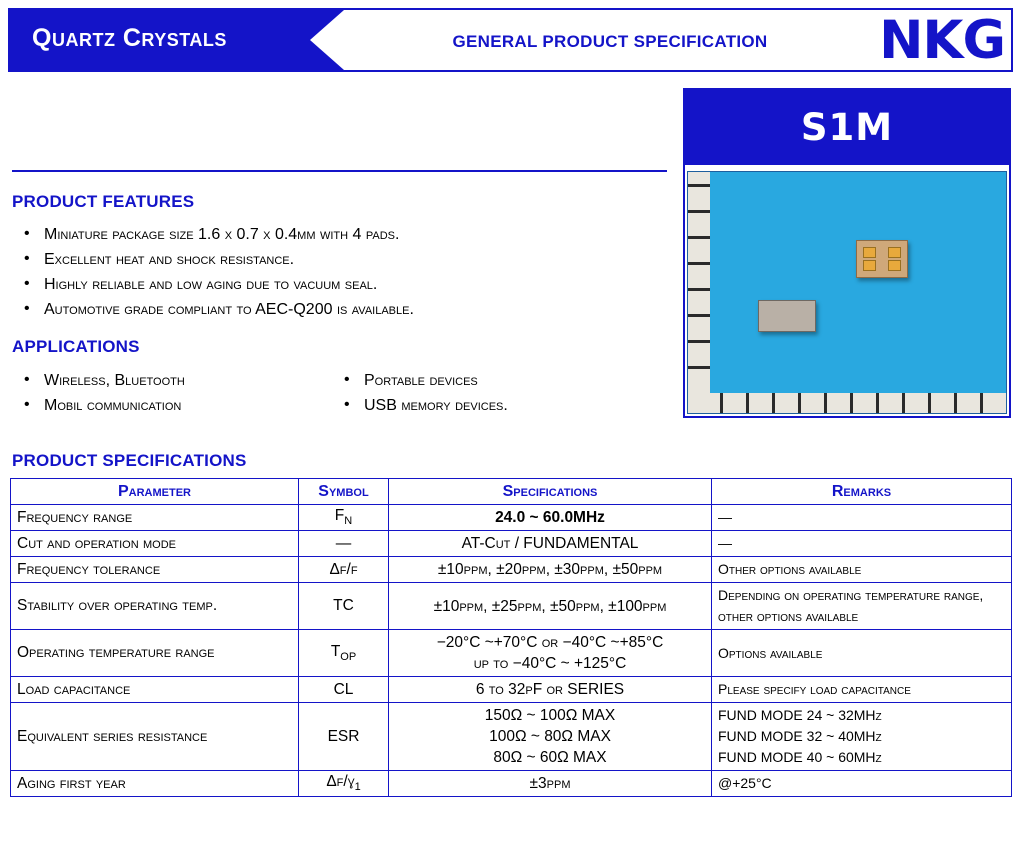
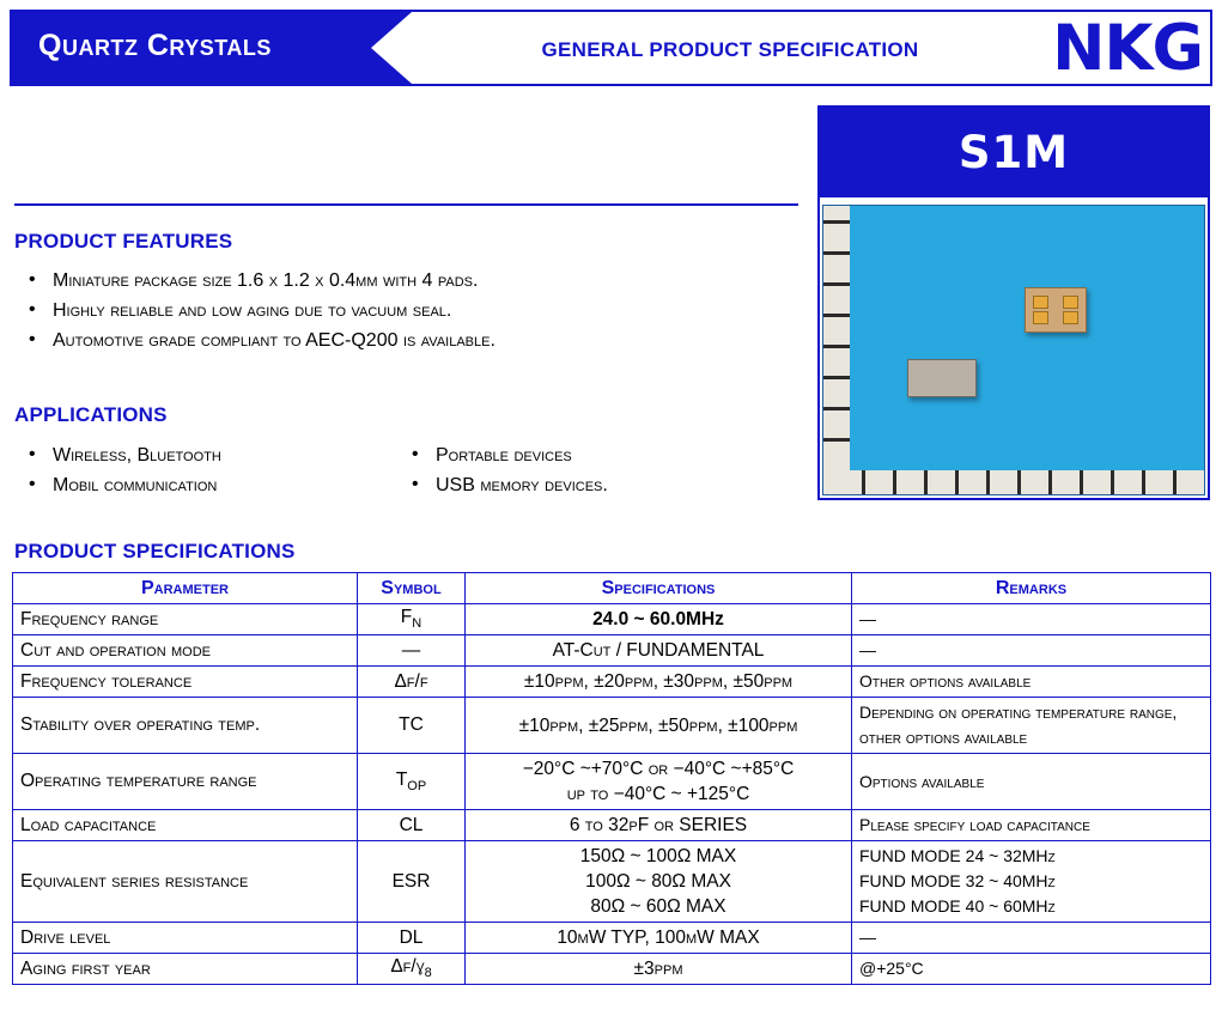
  Quartz Crystals
  GENERAL PRODUCT SPECIFICATION
  NKG
  PRODUCT FEATURES
- Miniature package size 1.6 x 0.7 x 0.4mm with 4 pads.
+ Miniature package size 1.6 x 1.2 x 0.4mm with 4 pads.
- Excellent heat and shock resistance.
  Highly reliable and low aging due to vacuum seal.
  Automotive grade compliant to AEC-Q200 is available.
  APPLICATIONS
  Wireless, Bluetooth
  Mobil communication
  Portable devices
  USB memory devices.
  S1M
  PRODUCT SPECIFICATIONS
  Parameter	Symbol	Specifications	Remarks
  Frequency range	FN	24.0 ~ 60.0MHz	—
  Cut and operation mode	—	AT-Cut / FUNDAMENTAL	—
  Frequency tolerance	Δf/f	±10ppm, ±20ppm, ±30ppm, ±50ppm	Other options available
  Stability over operating temp.	TC	±10ppm, ±25ppm, ±50ppm, ±100ppm	Depending on operating temperature range, other options available
  Operating temperature range	TOP	−20°C ~+70°C or −40°C ~+85°Cup to −40°C ~ +125°C	Options available
  Load capacitance	CL	6 to 32pF or SERIES	Please specify load capacitance
  Equivalent series resistance	ESR	150Ω ~ 100Ω MAX100Ω ~ 80Ω MAX80Ω ~ 60Ω MAX	FUND MODE 24 ~ 32MHzFUND MODE 32 ~ 40MHzFUND MODE 40 ~ 60MHz
+ Drive level	DL	10µW TYP, 100µW MAX	—
- Aging first year	Δf/ɣ1	±3ppm	@+25°C
+ Aging first year	Δf/ɣ8	±3ppm	@+25°C
